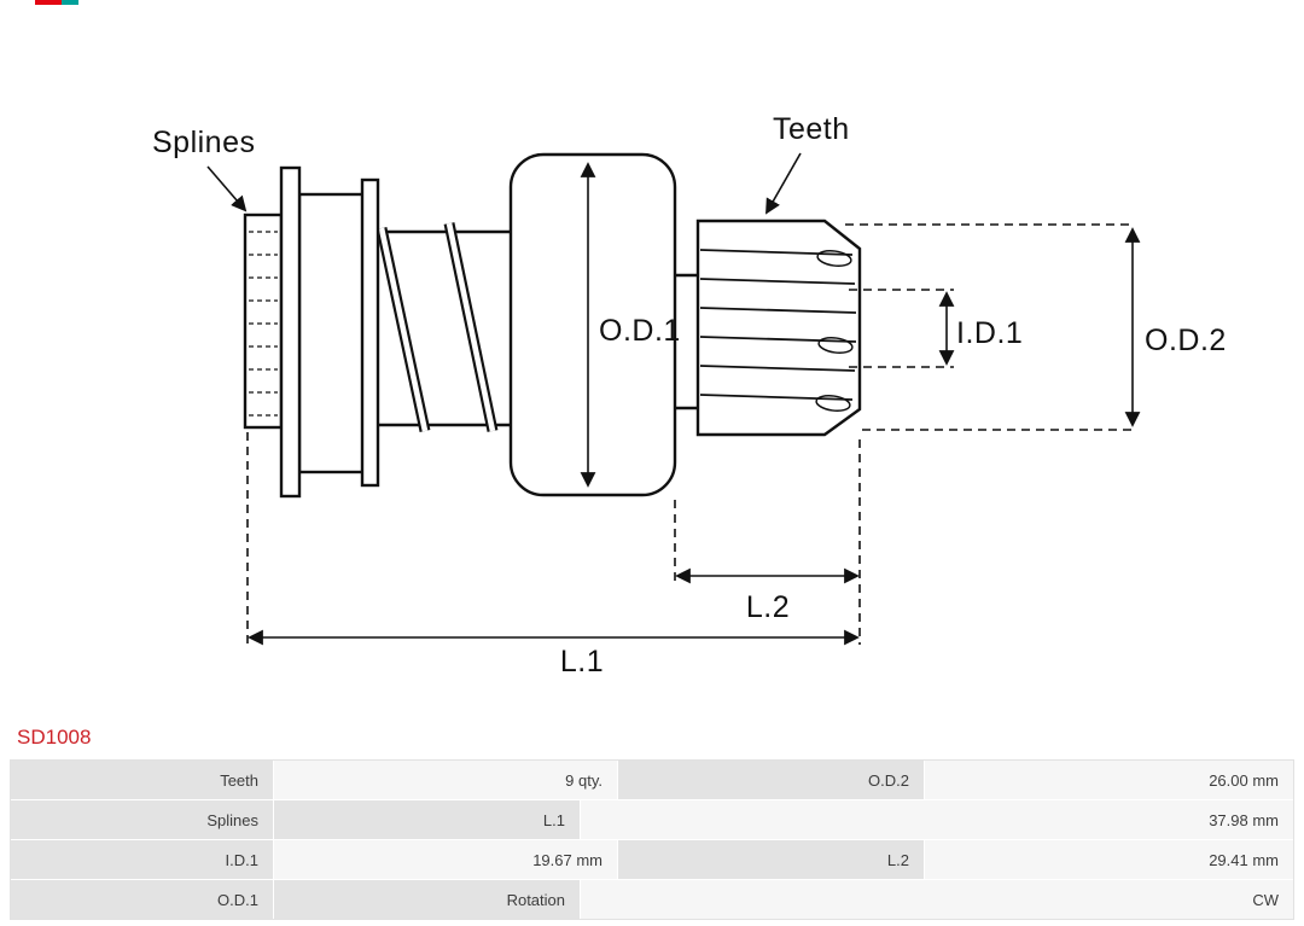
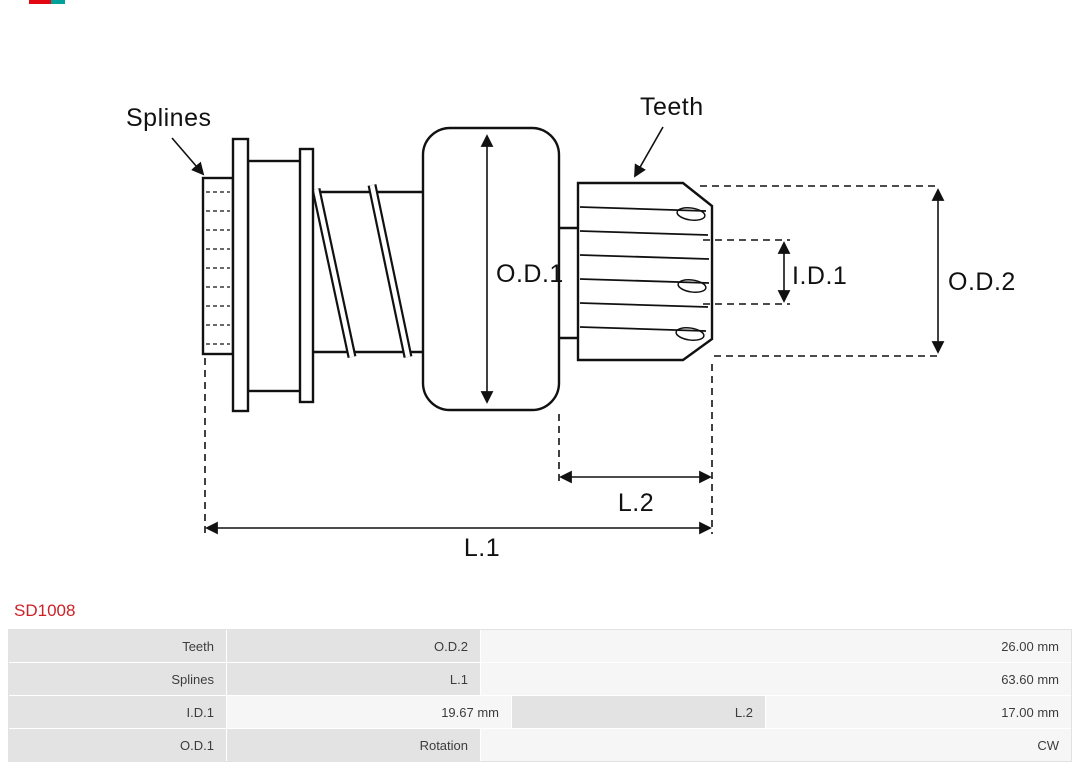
  Splines
  Teeth
  O.D.1
  I.D.1
  O.D.2
  L.2
  L.1
  SD1008
  Teeth
- 9 qty.
  O.D.2
  26.00 mm
  Splines
  L.1
- 37.98 mm
+ 63.60 mm
  I.D.1
  19.67 mm
  L.2
- 29.41 mm
+ 17.00 mm
  O.D.1
  Rotation
  CW
